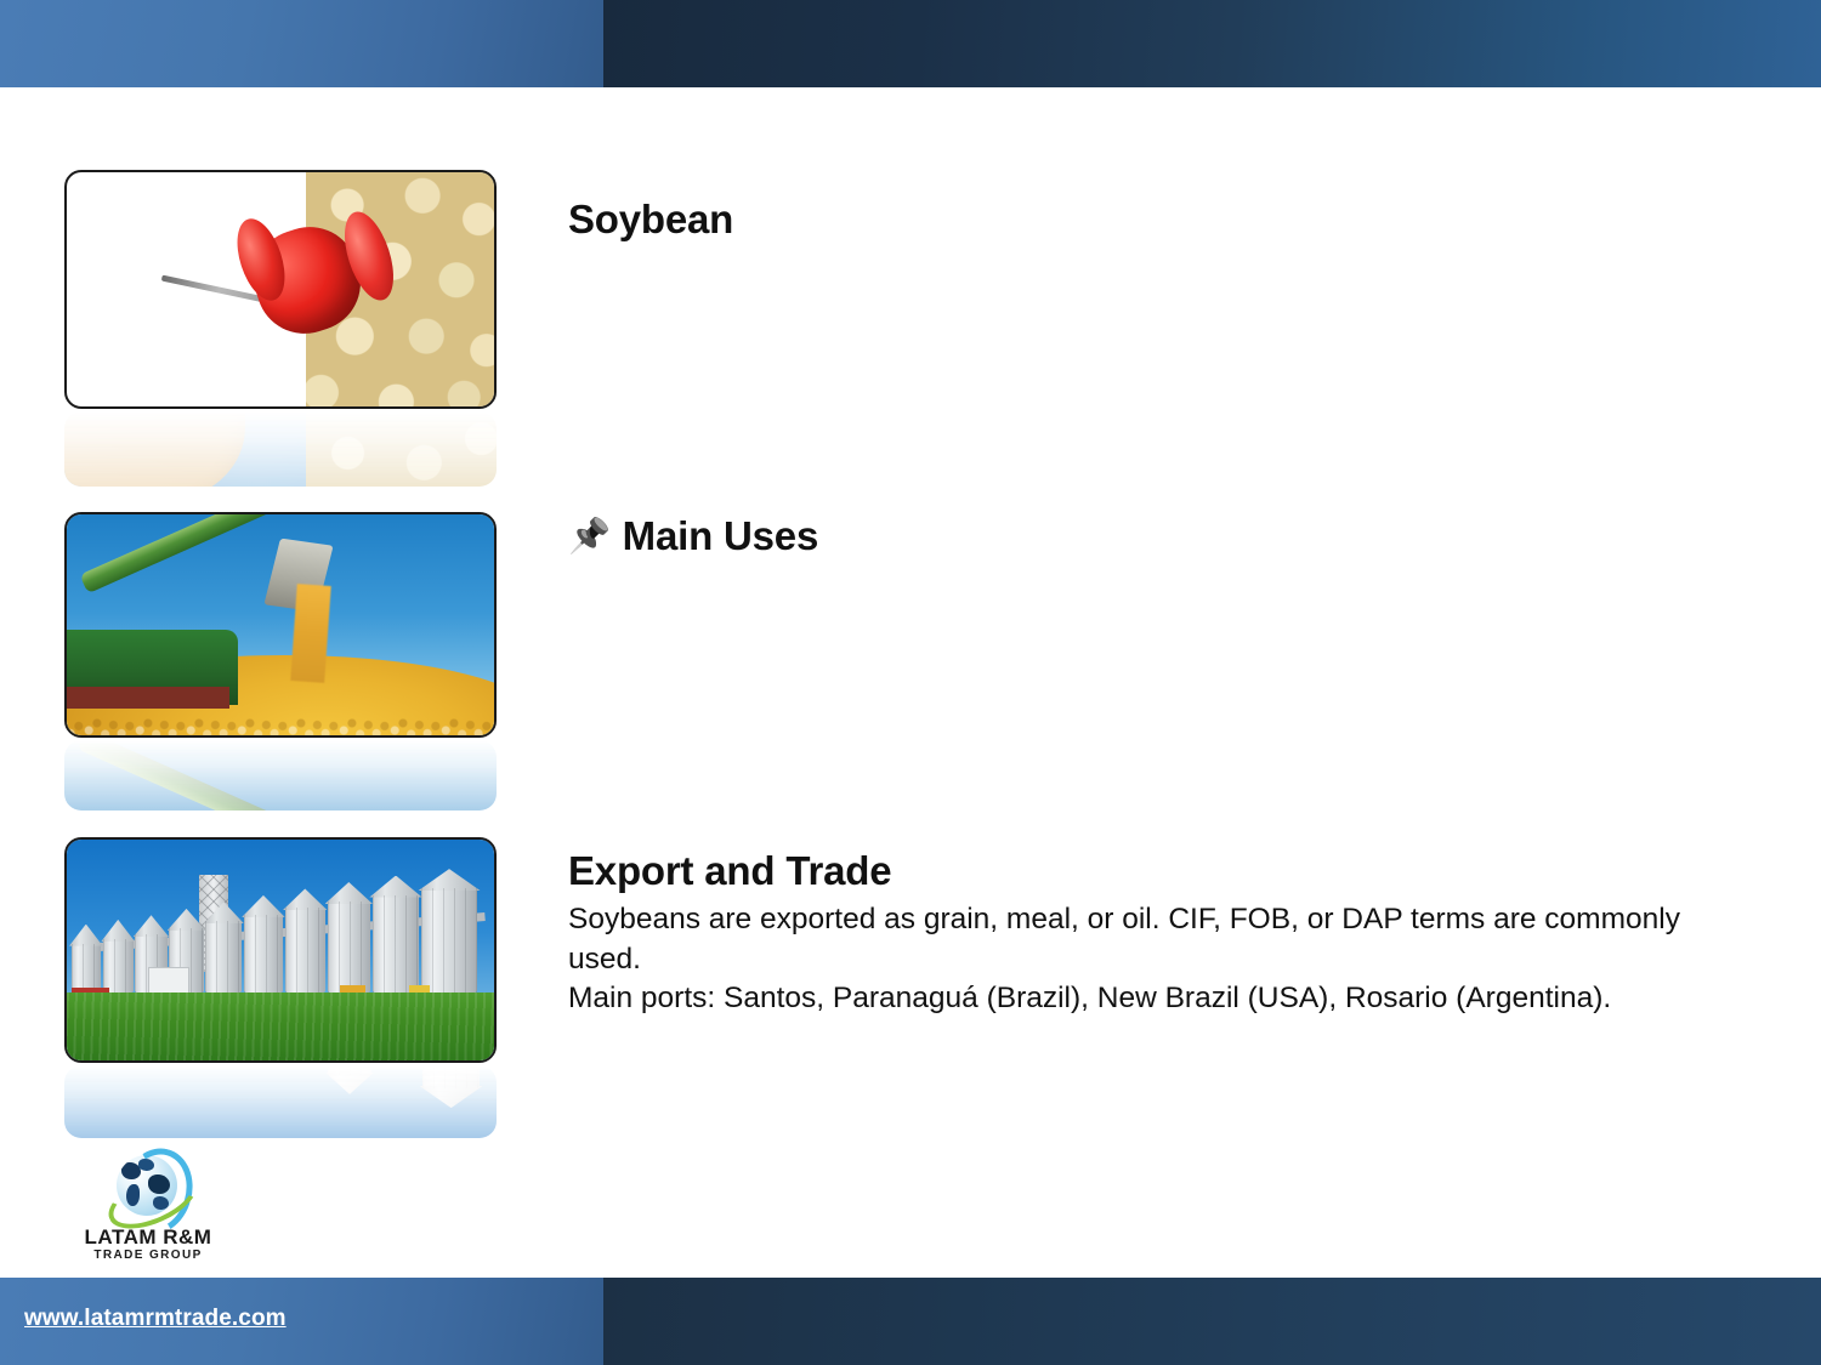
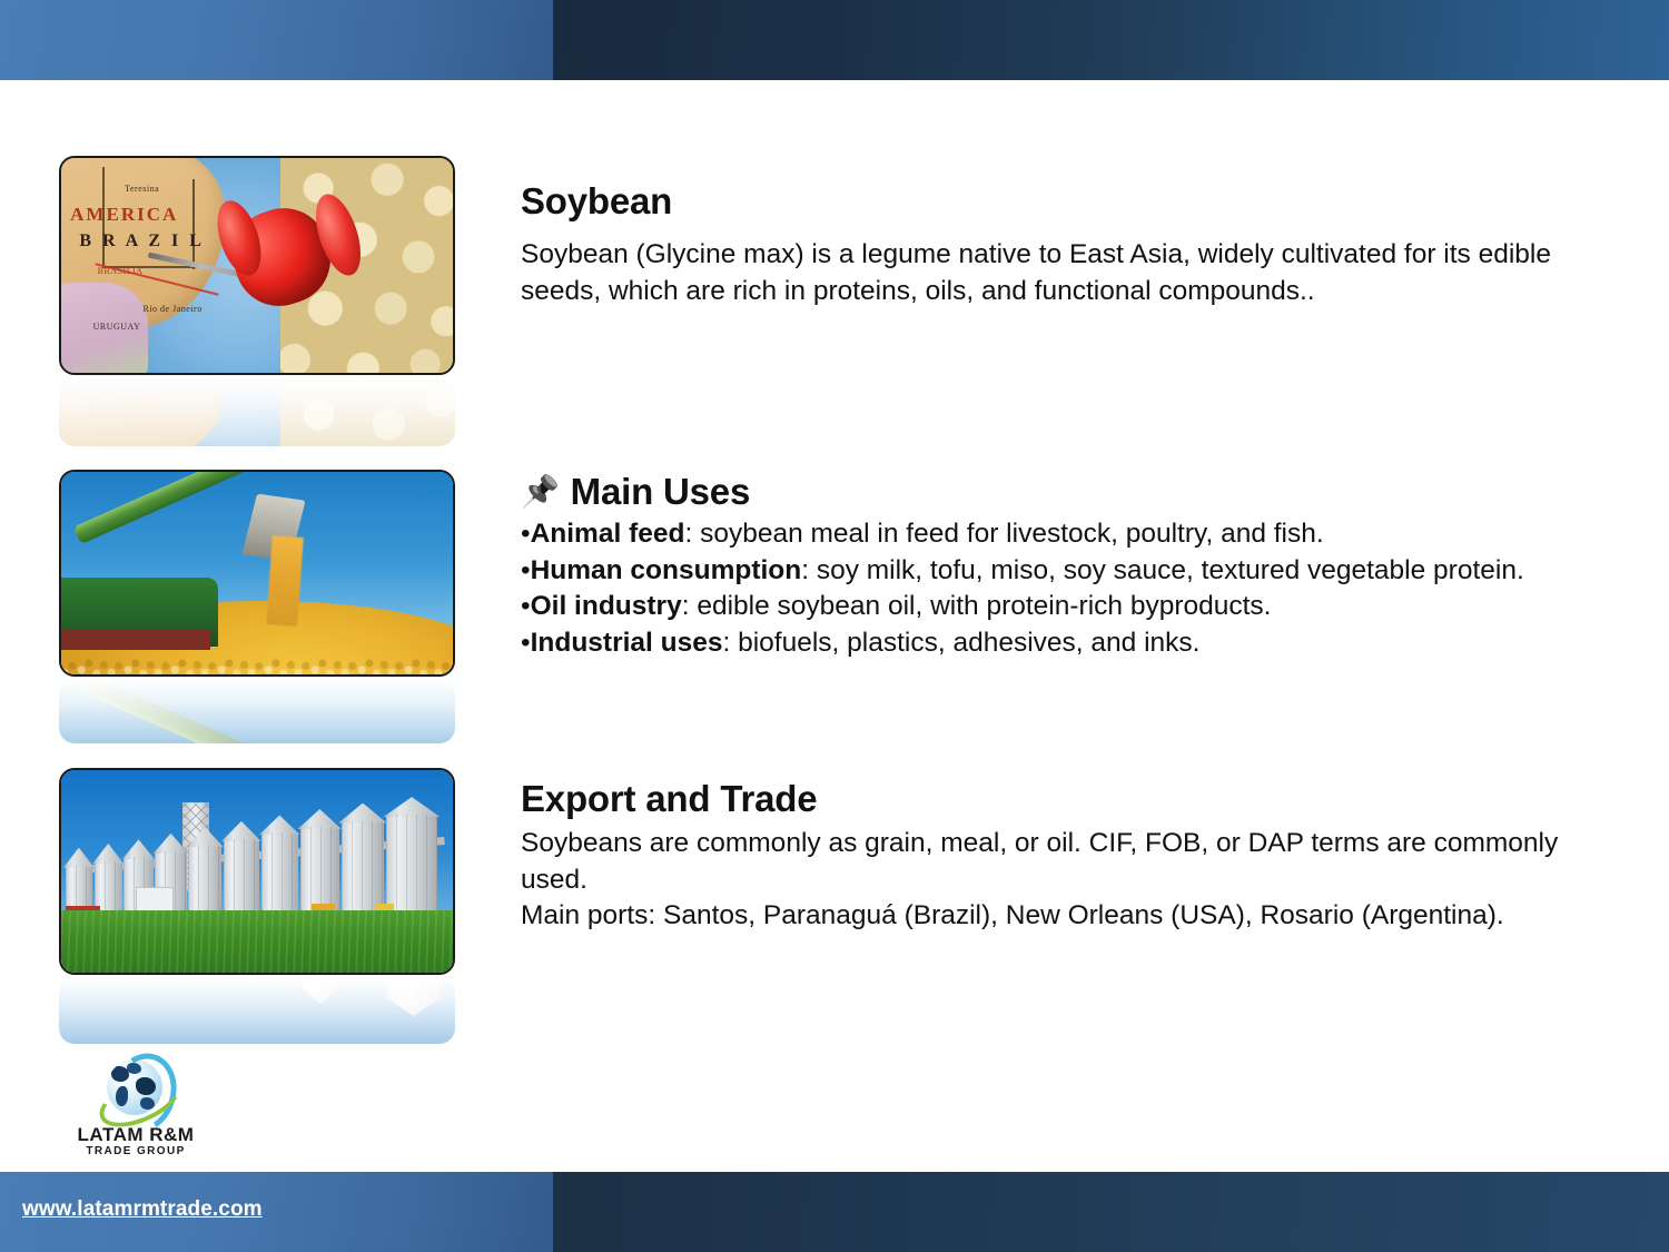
+ Teresina
+ AMERICA
+ B R A Z I L
+ BRASILIA
+ Rio de Janeiro
+ URUGUAY
  LATAM R&M
  TRADE GROUP
  Soybean
+ Soybean (Glycine max) is a legume native to East Asia, widely cultivated for its edible seeds, which are rich in proteins, oils, and functional compounds..
  📌
  Main Uses
+ •Animal feed: soybean meal in feed for livestock, poultry, and fish.
+ •Human consumption: soy milk, tofu, miso, soy sauce, textured vegetable protein.
+ •Oil industry: edible soybean oil, with protein-rich byproducts.
+ •Industrial uses: biofuels, plastics, adhesives, and inks.
  Export and Trade
- Soybeans are exported as grain, meal, or oil. CIF, FOB, or DAP terms are commonly used.
+ Soybeans are commonly as grain, meal, or oil. CIF, FOB, or DAP terms are commonly used.
- Main ports: Santos, Paranaguá (Brazil), New Brazil (USA), Rosario (Argentina).
+ Main ports: Santos, Paranaguá (Brazil), New Orleans (USA), Rosario (Argentina).
  www.latamrmtrade.com
